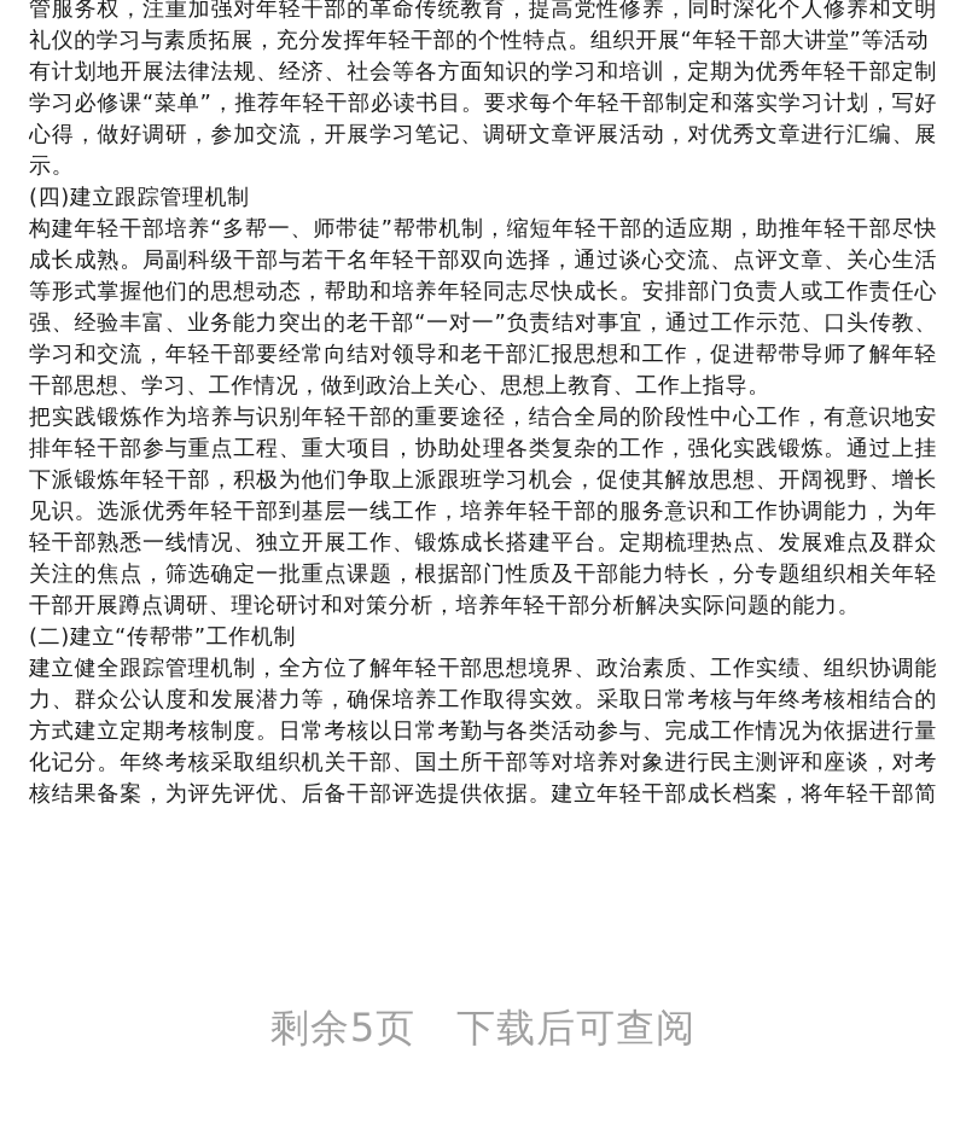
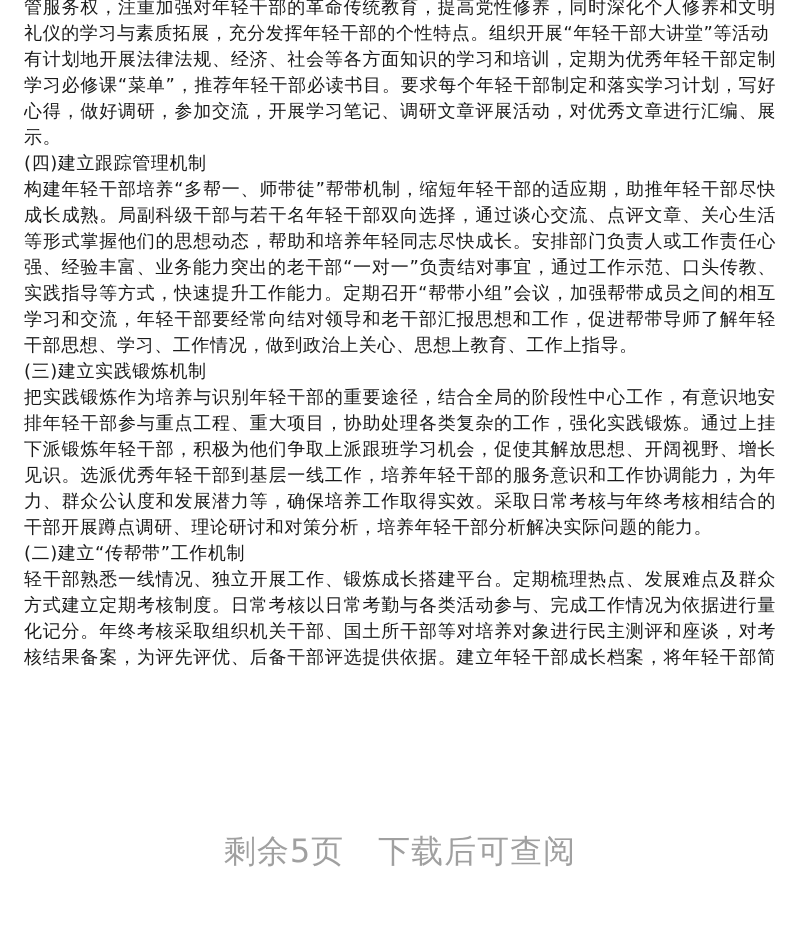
  管服务权，注重加强对年轻干部的革命传统教育，提高党性修养，同时深化个人修养和文明
  礼仪的学习与素质拓展，充分发挥年轻干部的个性特点。组织开展“年轻干部大讲堂”等活动
  有计划地开展法律法规、经济、社会等各方面知识的学习和培训，定期为优秀年轻干部定制
  学习必修课“菜单”，推荐年轻干部必读书目。要求每个年轻干部制定和落实学习计划，写好
  心得，做好调研，参加交流，开展学习笔记、调研文章评展活动，对优秀文章进行汇编、展
  示。
  (四)建立跟踪管理机制
  构建年轻干部培养“多帮一、师带徒”帮带机制，缩短年轻干部的适应期，助推年轻干部尽快
  成长成熟。局副科级干部与若干名年轻干部双向选择，通过谈心交流、点评文章、关心生活
  等形式掌握他们的思想动态，帮助和培养年轻同志尽快成长。安排部门负责人或工作责任心
  强、经验丰富、业务能力突出的老干部“一对一”负责结对事宜，通过工作示范、口头传教、
+ 实践指导等方式，快速提升工作能力。定期召开“帮带小组”会议，加强帮带成员之间的相互
  学习和交流，年轻干部要经常向结对领导和老干部汇报思想和工作，促进帮带导师了解年轻
  干部思想、学习、工作情况，做到政治上关心、思想上教育、工作上指导。
+ (三)建立实践锻炼机制
  把实践锻炼作为培养与识别年轻干部的重要途径，结合全局的阶段性中心工作，有意识地安
  排年轻干部参与重点工程、重大项目，协助处理各类复杂的工作，强化实践锻炼。通过上挂
  下派锻炼年轻干部，积极为他们争取上派跟班学习机会，促使其解放思想、开阔视野、增长
  见识。选派优秀年轻干部到基层一线工作，培养年轻干部的服务意识和工作协调能力，为年
- 轻干部熟悉一线情况、独立开展工作、锻炼成长搭建平台。定期梳理热点、发展难点及群众
+ 力、群众公认度和发展潜力等，确保培养工作取得实效。采取日常考核与年终考核相结合的
- 关注的焦点，筛选确定一批重点课题，根据部门性质及干部能力特长，分专题组织相关年轻
  干部开展蹲点调研、理论研讨和对策分析，培养年轻干部分析解决实际问题的能力。
  (二)建立“传帮带”工作机制
- 建立健全跟踪管理机制，全方位了解年轻干部思想境界、政治素质、工作实绩、组织协调能
- 力、群众公认度和发展潜力等，确保培养工作取得实效。采取日常考核与年终考核相结合的
+ 轻干部熟悉一线情况、独立开展工作、锻炼成长搭建平台。定期梳理热点、发展难点及群众
  方式建立定期考核制度。日常考核以日常考勤与各类活动参与、完成工作情况为依据进行量
  化记分。年终考核采取组织机关干部、国土所干部等对培养对象进行民主测评和座谈，对考
  核结果备案，为评先评优、后备干部评选提供依据。建立年轻干部成长档案，将年轻干部简
  剩余5页 下载后可查阅
